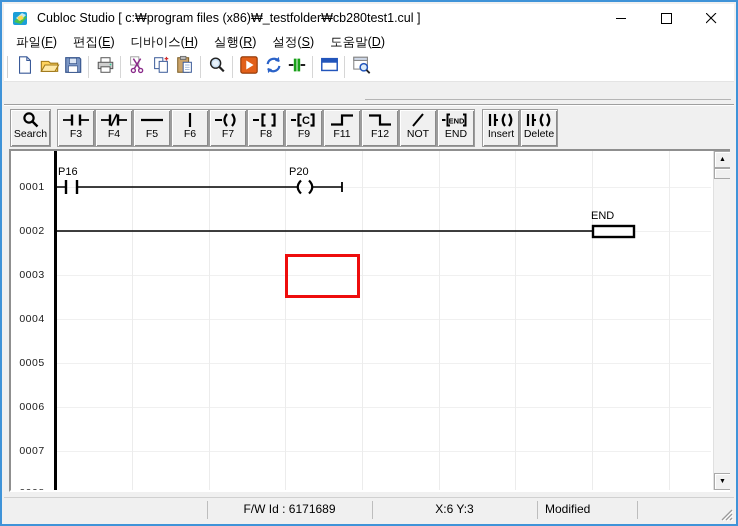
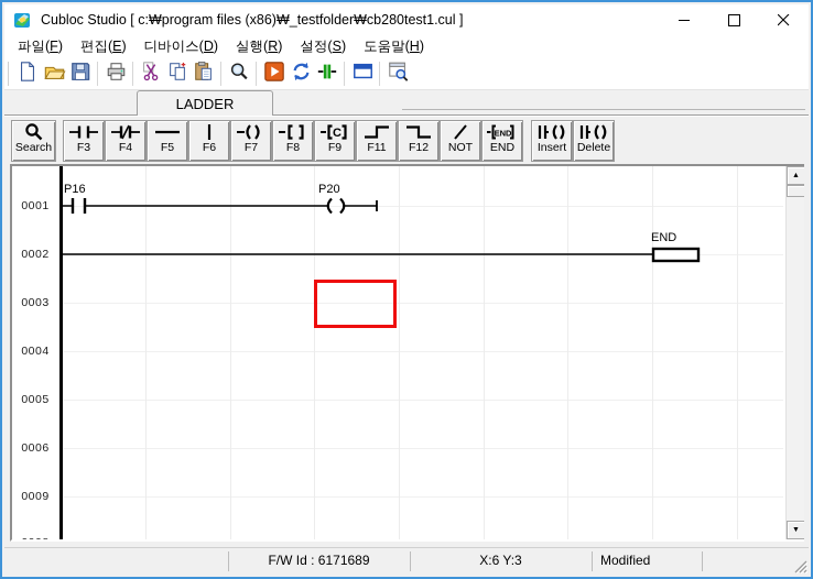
  Cubloc Studio [ c:₩program files (x86)₩_testfolder₩cb280test1.cul ]
  파일(F)
  편집(E)
- 디바이스(H)
+ 디바이스(D)
  실행(R)
  설정(S)
- 도움말(D)
+ 도움말(H)
+ LADDER
  Search
  F3
  F4
  F5
  F6
  F7
  F8
  C
  F9
  F11
  F12
  NOT
  END
  END
  Insert
  Delete
  P16
  P20
  END
  0001
  0002
  0003
  0004
  0005
  0006
- 0007
+ 0009
  F/W Id : 6171689
  X:6 Y:3
  Modified
